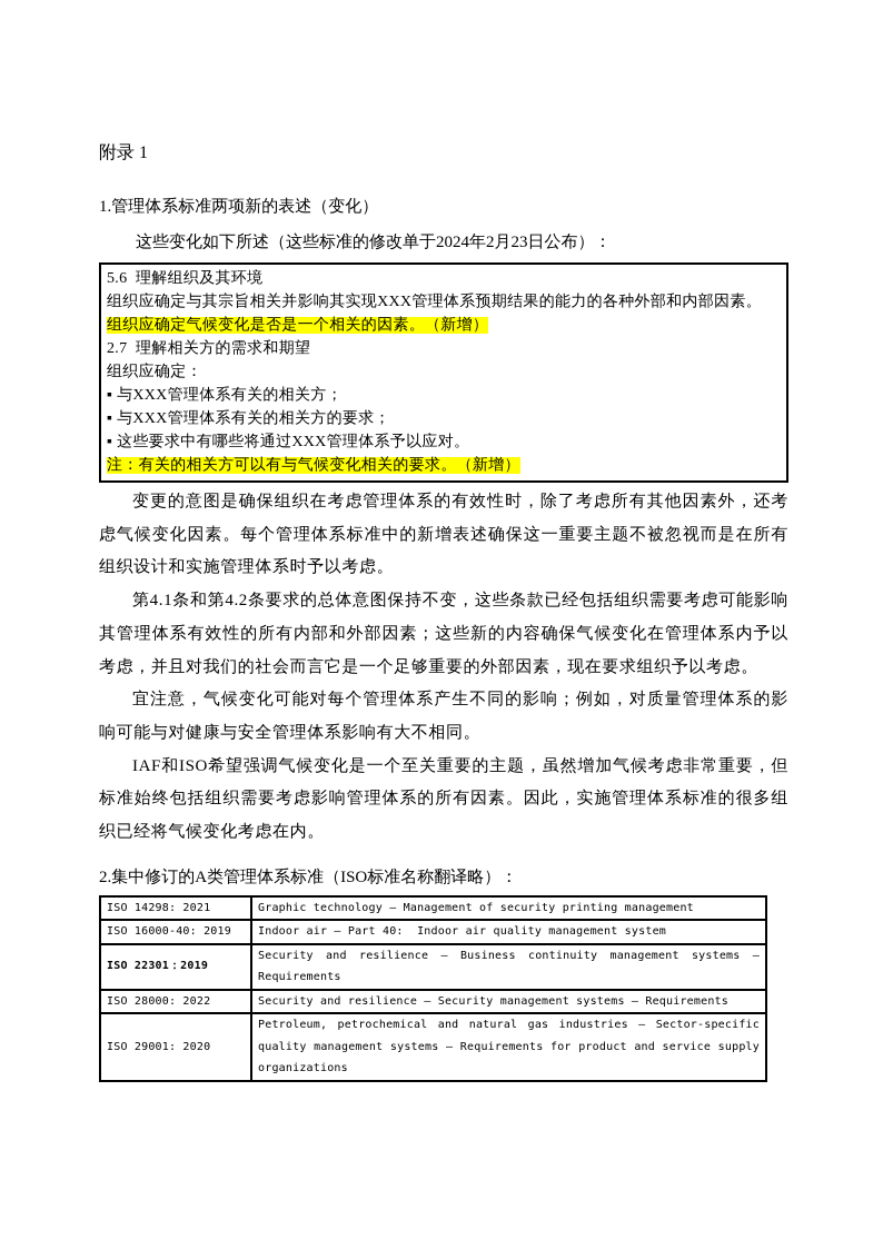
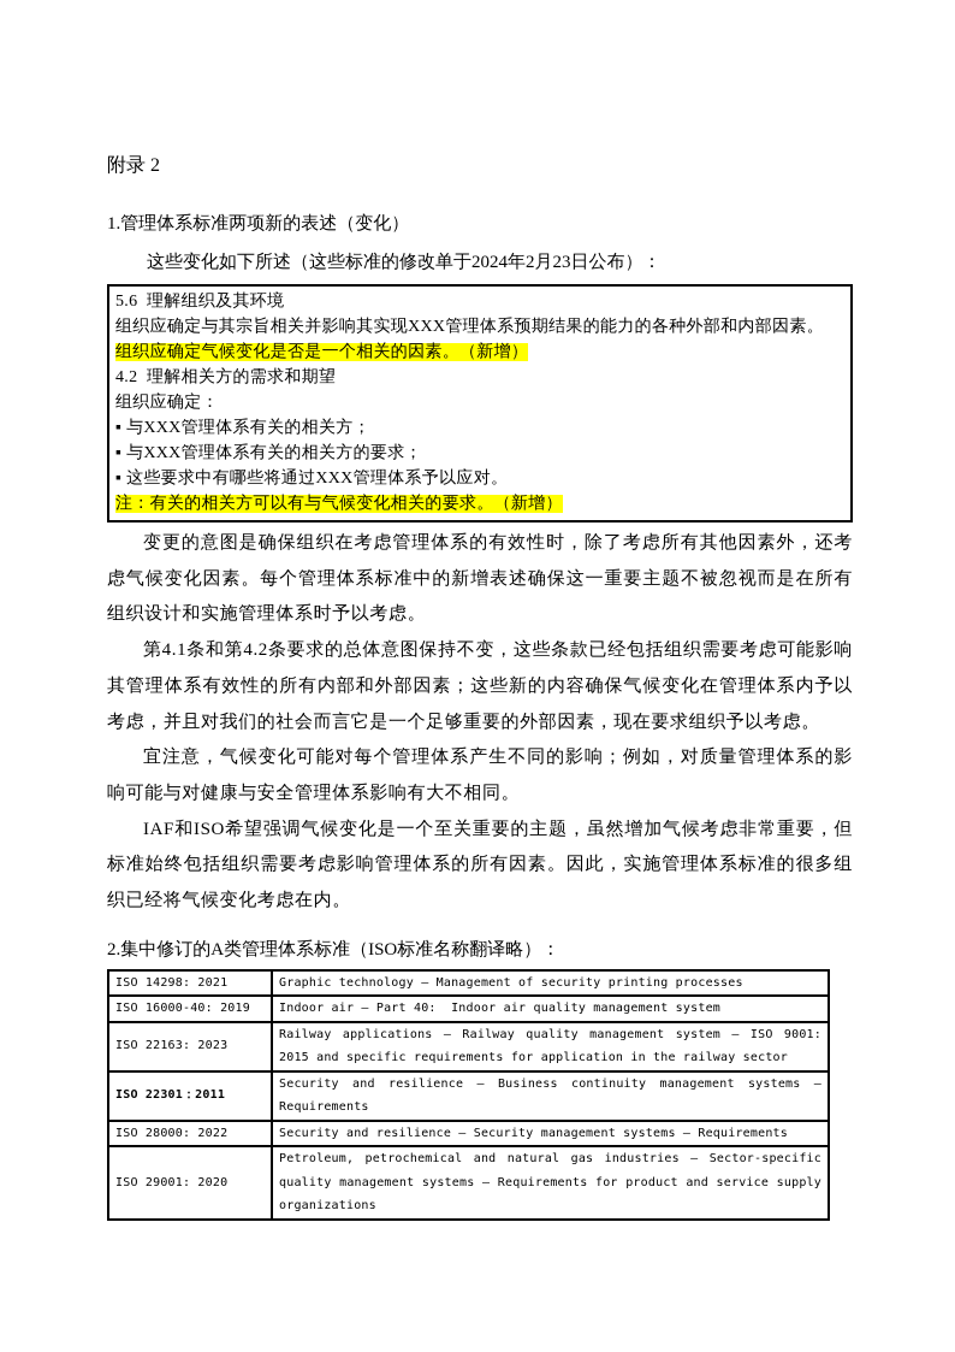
- 附录 1
+ 附录 2
  1.管理体系标准两项新的表述（变化）
  这些变化如下所述（这些标准的修改单于2024年2月23日公布）：
  5.6 理解组织及其环境
  组织应确定与其宗旨相关并影响其实现XXX管理体系预期结果的能力的各种外部和内部因素。
  组织应确定气候变化是否是一个相关的因素。（新增）
- 2.7 理解相关方的需求和期望
+ 4.2 理解相关方的需求和期望
  组织应确定：
  ▪ 与XXX管理体系有关的相关方；
  ▪ 与XXX管理体系有关的相关方的要求；
  ▪ 这些要求中有哪些将通过XXX管理体系予以应对。
  注：有关的相关方可以有与气候变化相关的要求。（新增）
  变更的意图是确保组织在考虑管理体系的有效性时，除了考虑所有其他因素外，还考虑气候变化因素。每个管理体系标准中的新增表述确保这一重要主题不被忽视而是在所有组织设计和实施管理体系时予以考虑。
  第4.1条和第4.2条要求的总体意图保持不变，这些条款已经包括组织需要考虑可能影响其管理体系有效性的所有内部和外部因素；这些新的内容确保气候变化在管理体系内予以考虑，并且对我们的社会而言它是一个足够重要的外部因素，现在要求组织予以考虑。
  宜注意，气候变化可能对每个管理体系产生不同的影响；例如，对质量管理体系的影响可能与对健康与安全管理体系影响有大不相同。
  IAF和ISO希望强调气候变化是一个至关重要的主题，虽然增加气候考虑非常重要，但标准始终包括组织需要考虑影响管理体系的所有因素。因此，实施管理体系标准的很多组织已经将气候变化考虑在内。
  2.集中修订的A类管理体系标准（ISO标准名称翻译略）：
- ISO 14298: 2021	Graphic technology — Management of security printing management
+ ISO 14298: 2021	Graphic technology — Management of security printing processes
  ISO 16000-40: 2019	Indoor air — Part 40: Indoor air quality management system
+ ISO 22163: 2023	Railway applications — Railway quality management system — ISO 9001: 2015 and specific requirements for application in the railway sector
- ISO 22301：2019	Security and resilience — Business continuity management systems — Requirements
+ ISO 22301：2011	Security and resilience — Business continuity management systems — Requirements
  ISO 28000: 2022	Security and resilience — Security management systems — Requirements
  ISO 29001: 2020	Petroleum, petrochemical and natural gas industries — Sector-specific quality management systems — Requirements for product and service supply organizations
